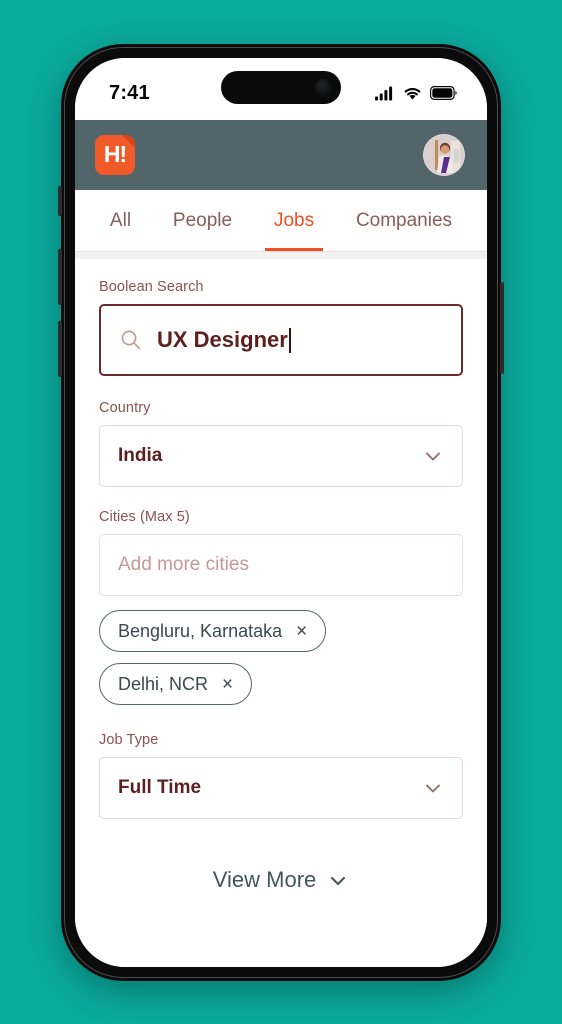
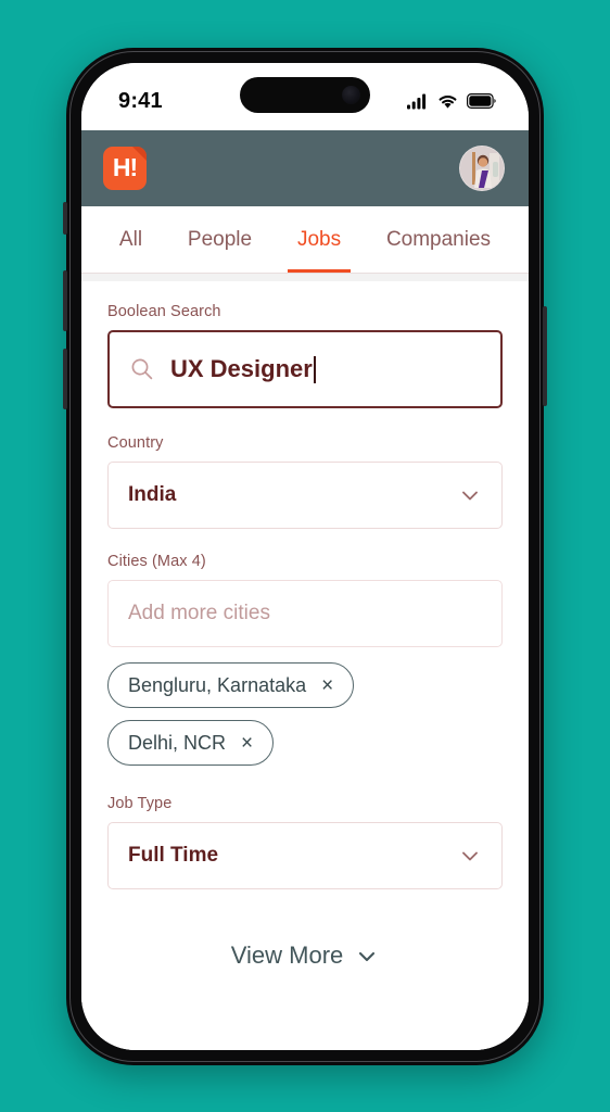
- 7:41
+ 9:41
  H!
  All
  People
  Jobs
  Companies
  Boolean Search
  UX Designer
  Country
  India
- Cities (Max 5)
+ Cities (Max 4)
  Add more cities
  Bengluru, Karnataka
  ×
  Delhi, NCR
  ×
  Job Type
  Full Time
  View More
